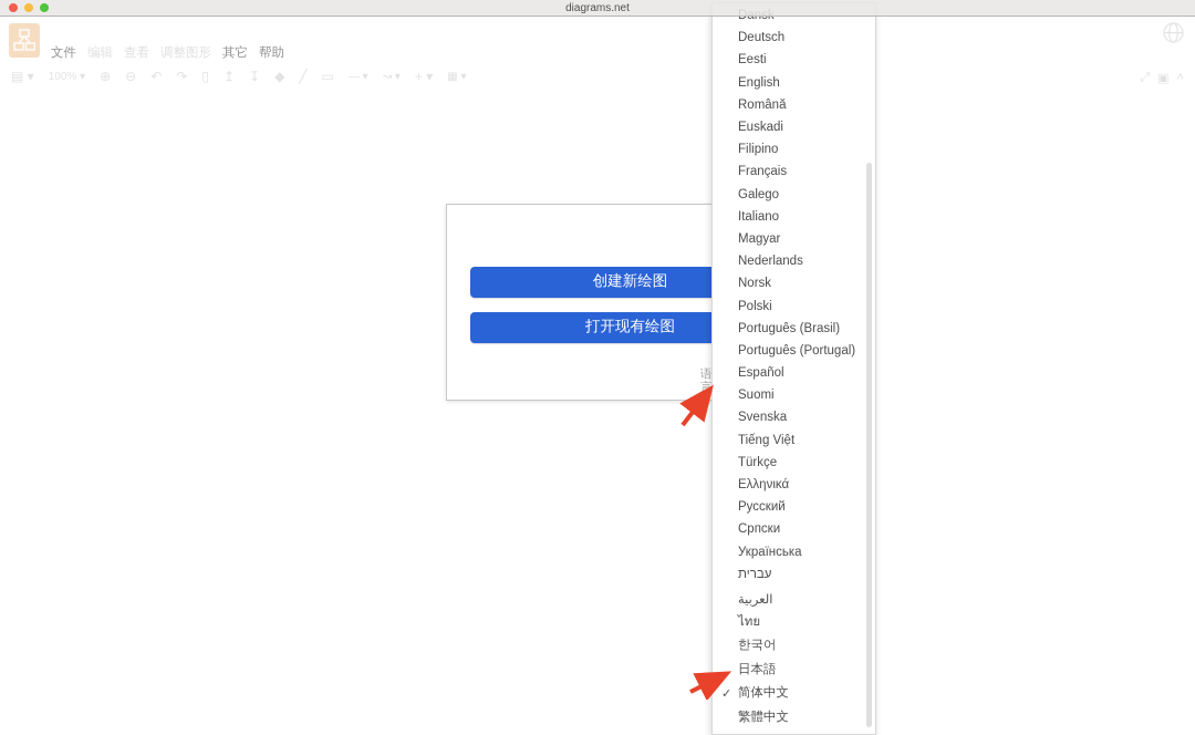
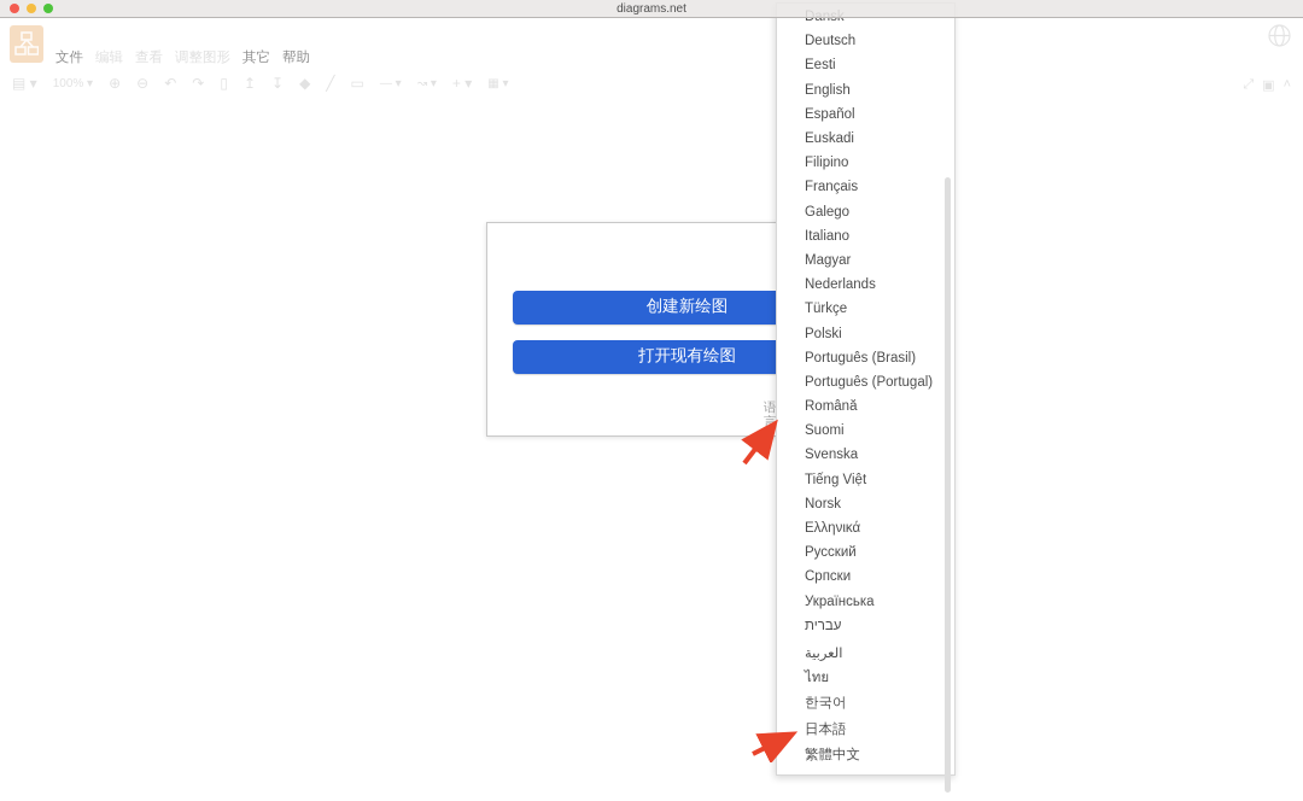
  文件
  编辑
  查看
  调整图形
  其它
  帮助
  ▤ ▾
  100% ▾
  ⊕
  ⊖
  ↶
  ↷
  ↥
  ↧
  ◆
  ╱
  — ▾
  ↝ ▾
  + ▾
  ▦ ▾
  ⤢
  ▣
  ˄
  创建新绘图
  打开现有绘图
  语言
  Dansk
  Deutsch
  Eesti
  English
- Română
+ Español
  Euskadi
  Filipino
  Français
  Galego
  Italiano
  Magyar
  Nederlands
- Norsk
+ Türkçe
  Polski
  Português (Brasil)
  Português (Portugal)
- Español
+ Română
  Suomi
  Svenska
  Tiếng Việt
- Türkçe
+ Norsk
  Ελληνικά
  Русский
  Српски
  Українська
  עברית
  العربية
  ไทย
  한국어
  日本語
- ✓
- 简体中文
  繁體中文
  diagrams.net
